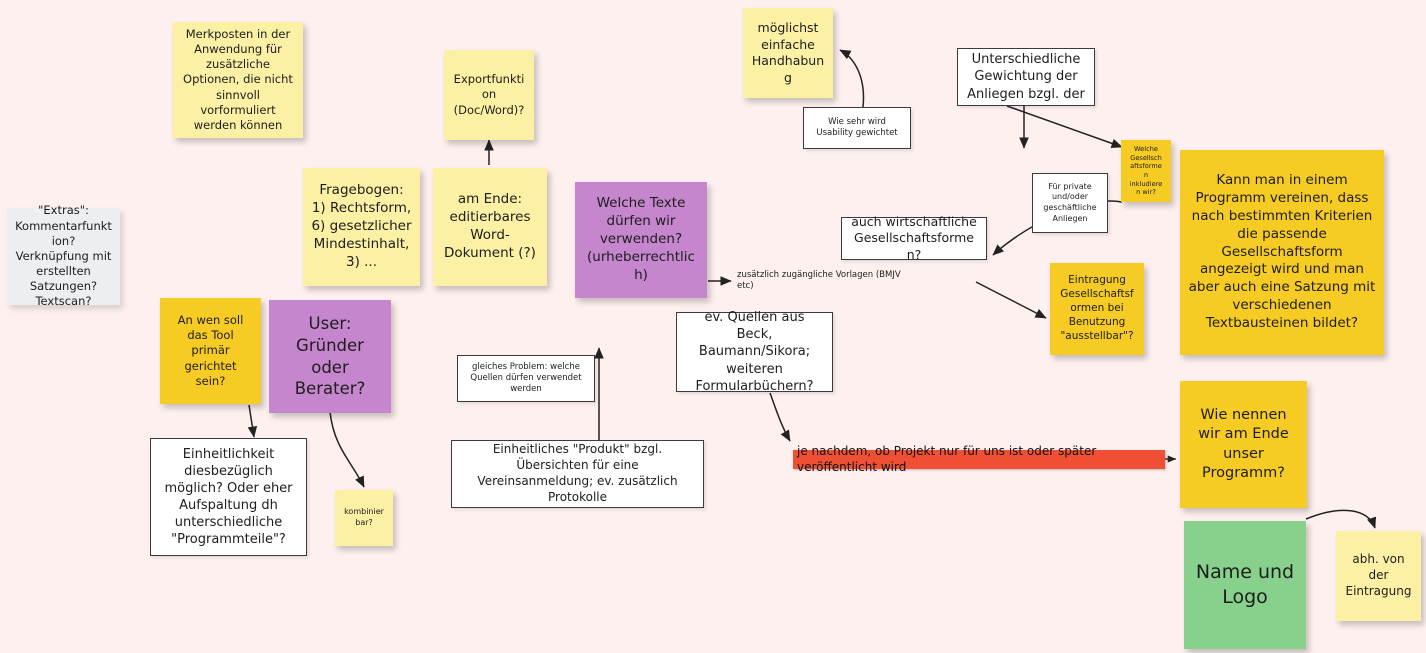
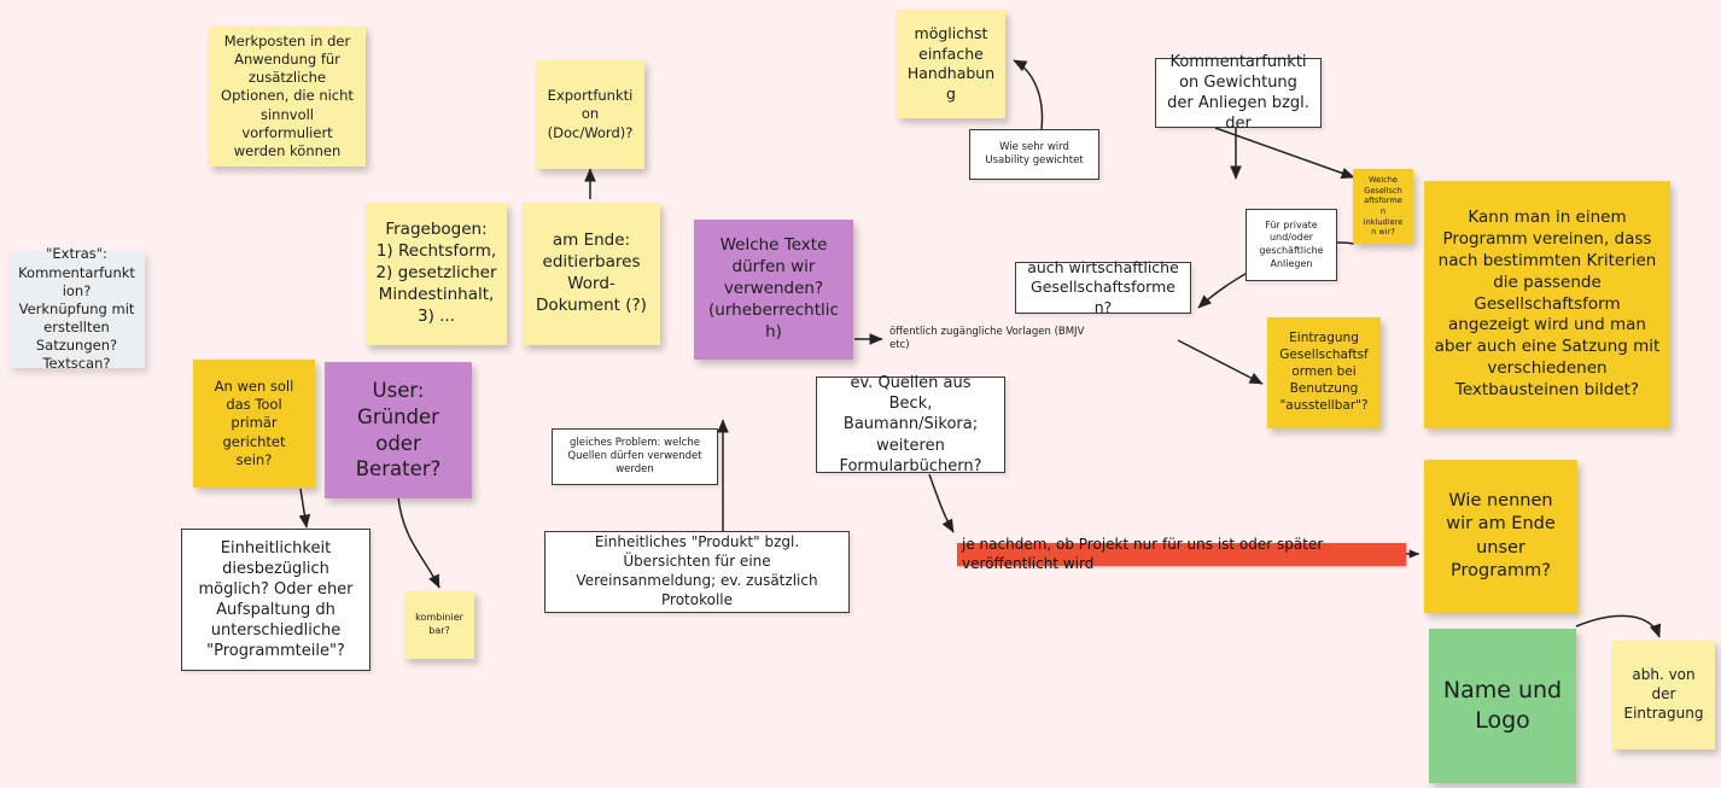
  Merkposten in der Anwendung für zusätzliche Optionen, die nicht sinnvoll vorformuliert werden können
  Exportfunktion (Doc/Word)?
  möglichst einfache Handhabung
  Wie sehr wird Usability gewichtet
- Unterschiedliche Gewichtung der Anliegen bzgl. der
+ Kommentarfunktion Gewichtung der Anliegen bzgl. der
  Welche Gesellschaftsformen inkludieren wir?
  Für private und/oder geschäftliche Anliegen
  auch wirtschaftliche Gesellschaftsformen?
  Eintragung Gesellschaftsformen bei Benutzung "ausstellbar"?
  Kann man in einem Programm vereinen, dass nach bestimmten Kriterien die passende Gesellschaftsform angezeigt wird und man aber auch eine Satzung mit verschiedenen Textbausteinen bildet?
  "Extras": Kommentarfunktion? Verknüpfung mit erstellten Satzungen? Textscan?
- Fragebogen: 1) Rechtsform, 6) gesetzlicher Mindestinhalt, 3) ...
+ Fragebogen: 1) Rechtsform, 2) gesetzlicher Mindestinhalt, 3) ...
  am Ende: editierbares Word-Dokument (?)
  Welche Texte dürfen wir verwenden? (urheberrechtlich)
- zusätzlich zugängliche Vorlagen (BMJV etc)
+ öffentlich zugängliche Vorlagen (BMJV etc)
  ev. Quellen aus Beck, Baumann/Sikora; weiteren Formularbüchern?
  An wen soll das Tool primär gerichtet sein?
  User: Gründer oder Berater?
  gleiches Problem: welche Quellen dürfen verwendet werden
  Einheitlichkeit diesbezüglich möglich? Oder eher Aufspaltung dh unterschiedliche "Programmteile"?
  kombinierbar?
  Einheitliches "Produkt" bzgl. Übersichten für eine Vereinsanmeldung; ev. zusätzlich Protokolle
  je nachdem, ob Projekt nur für uns ist oder später veröffentlicht wird
  Wie nennen wir am Ende unser Programm?
  Name und Logo
  abh. von der Eintragung
